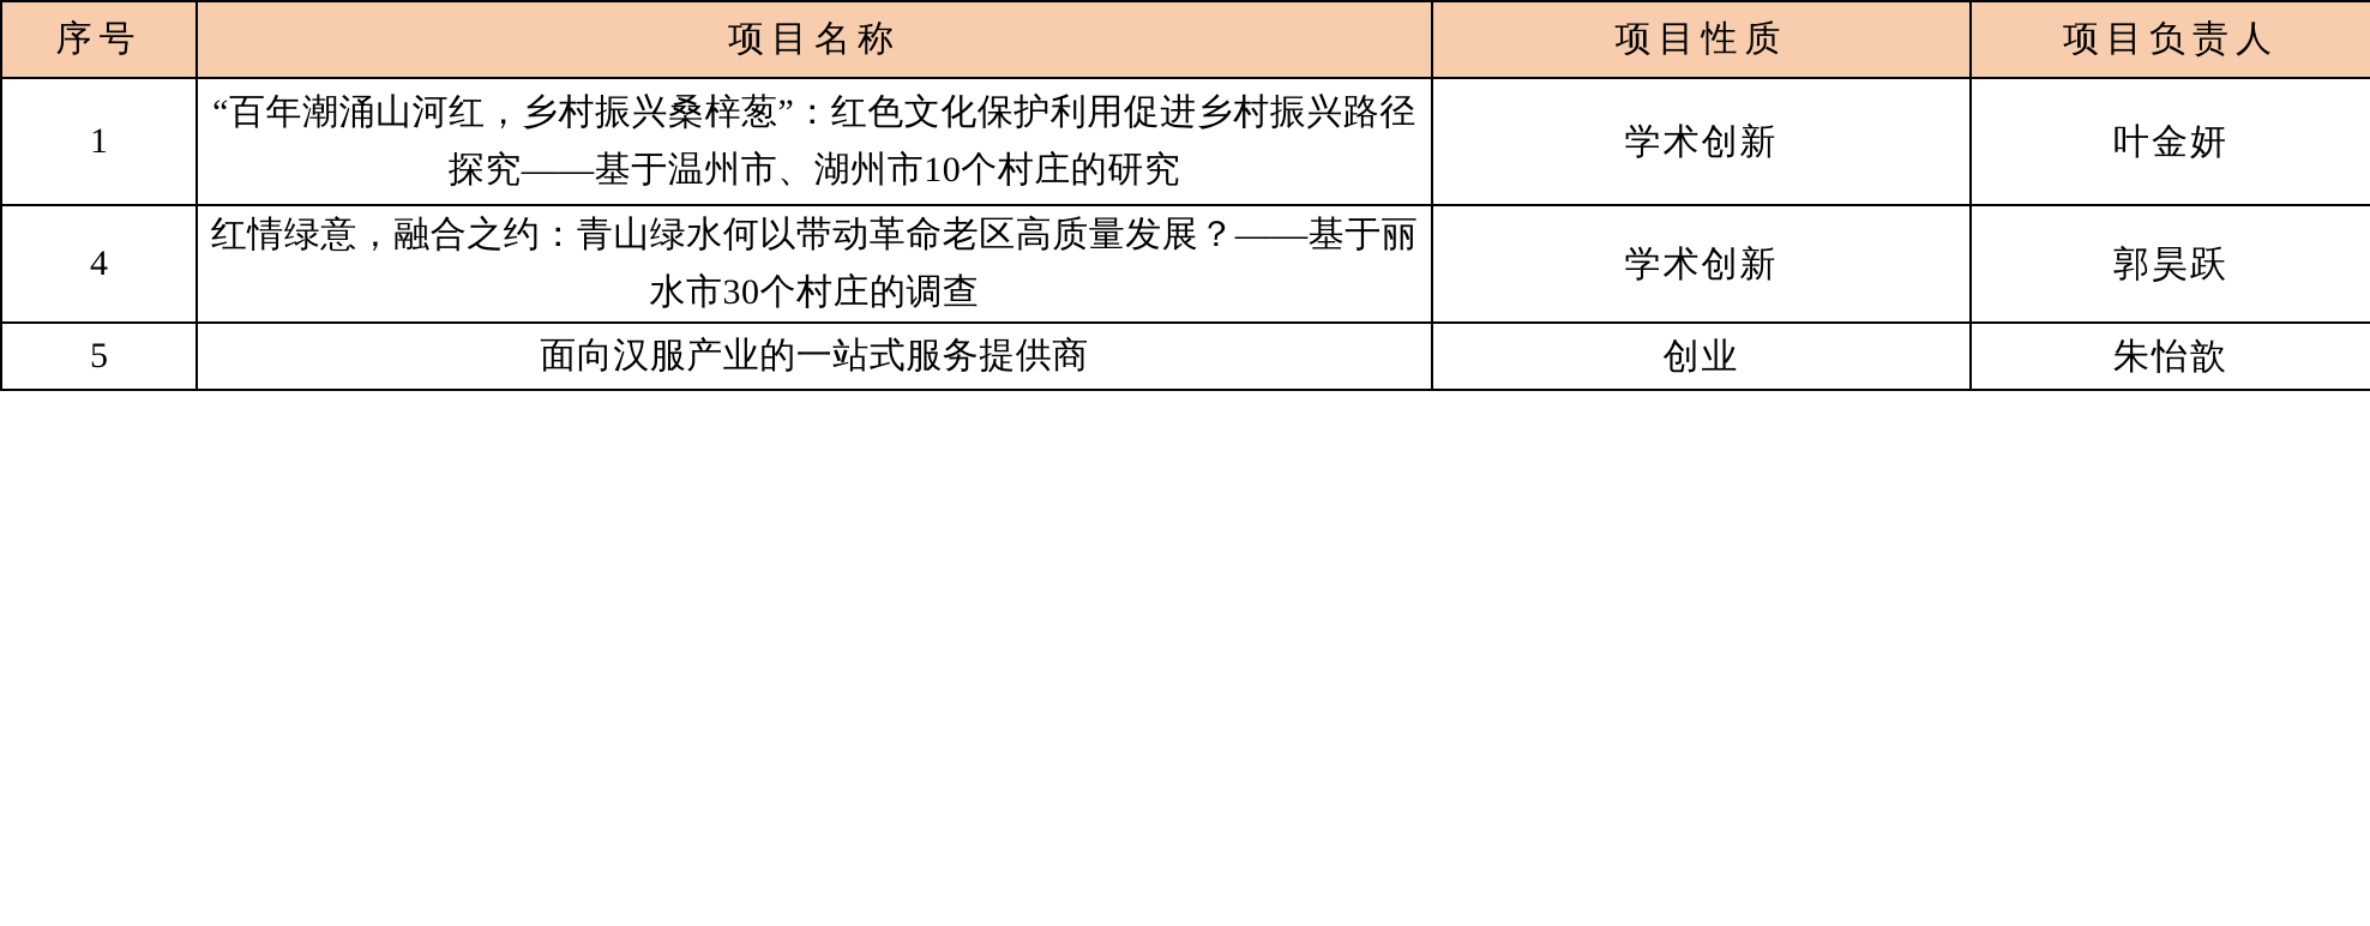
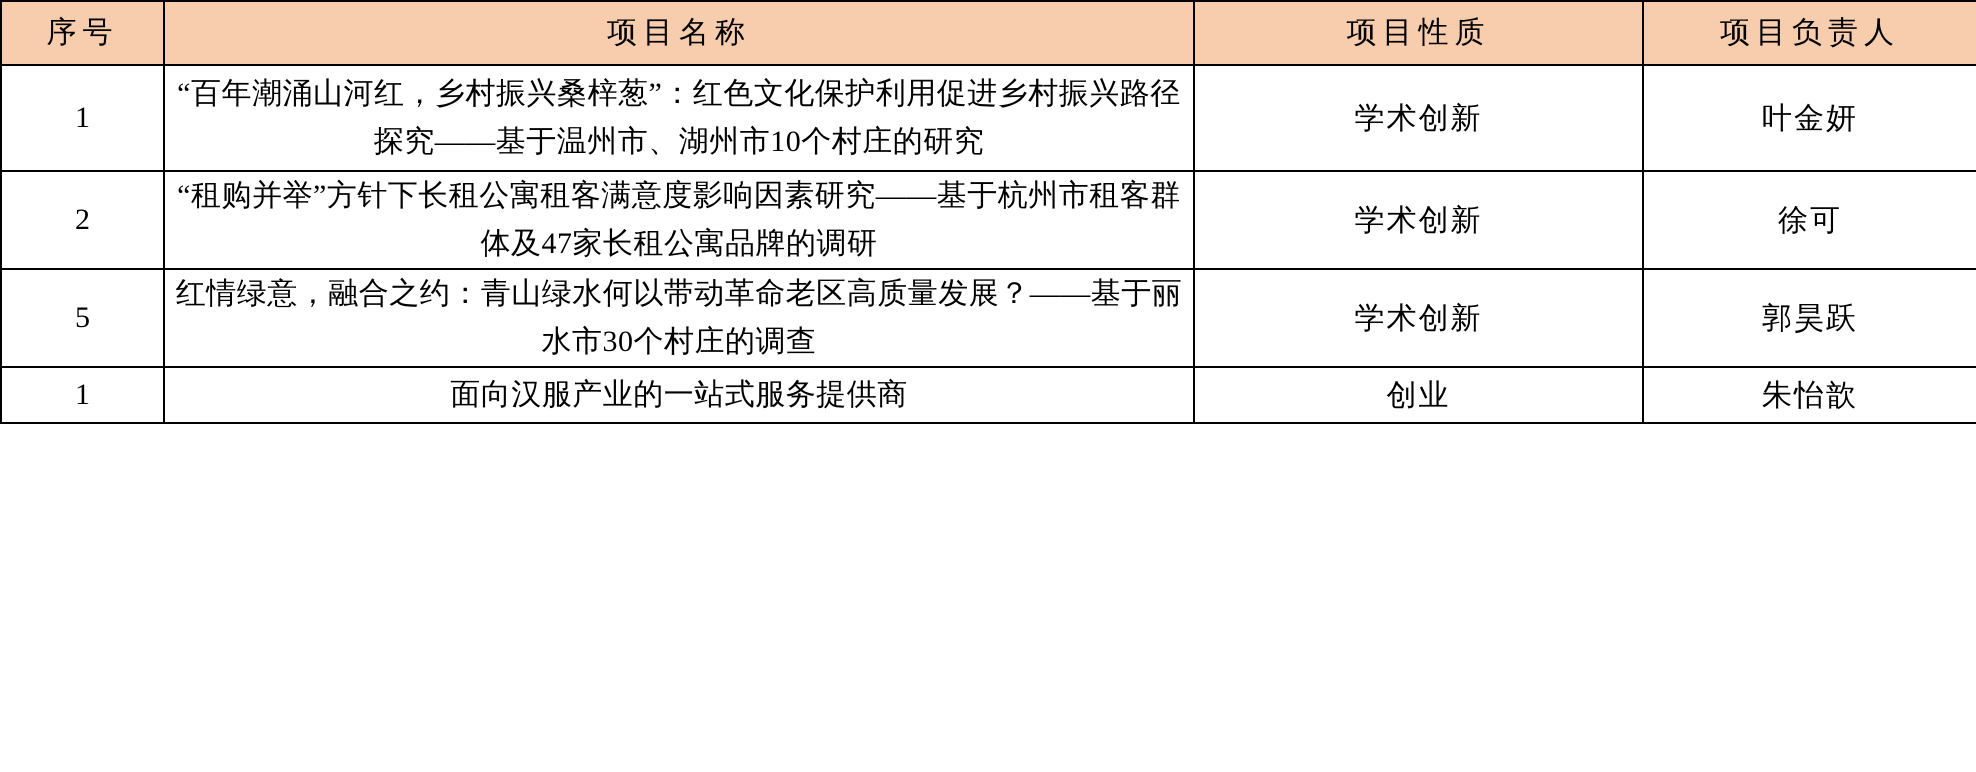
  序号	项目名称	项目性质	项目负责人
  1	“百年潮涌山河红，乡村振兴桑梓葱”：红色文化保护利用促进乡村振兴路径探究——基于温州市、湖州市10个村庄的研究	学术创新	叶金妍
+ 2	“租购并举”方针下长租公寓租客满意度影响因素研究——基于杭州市租客群体及47家长租公寓品牌的调研	学术创新	徐可
- 4	红情绿意，融合之约：青山绿水何以带动革命老区高质量发展？——基于丽水市30个村庄的调查	学术创新	郭昊跃
+ 5	红情绿意，融合之约：青山绿水何以带动革命老区高质量发展？——基于丽水市30个村庄的调查	学术创新	郭昊跃
- 5	面向汉服产业的一站式服务提供商	创业	朱怡歆
+ 1	面向汉服产业的一站式服务提供商	创业	朱怡歆
